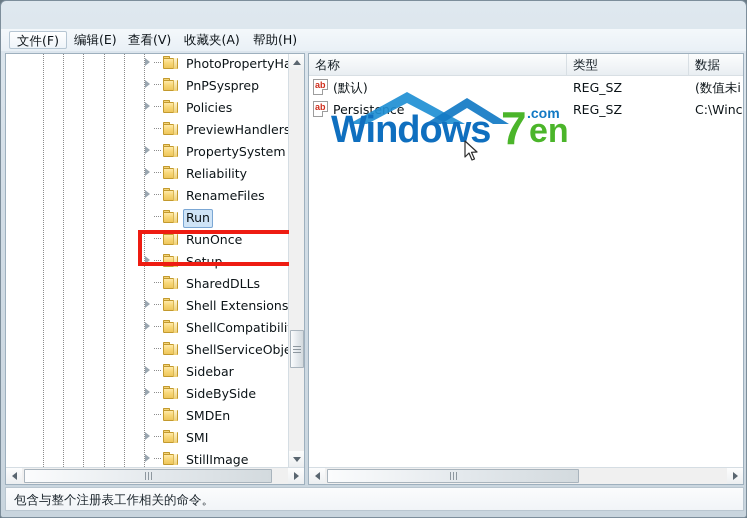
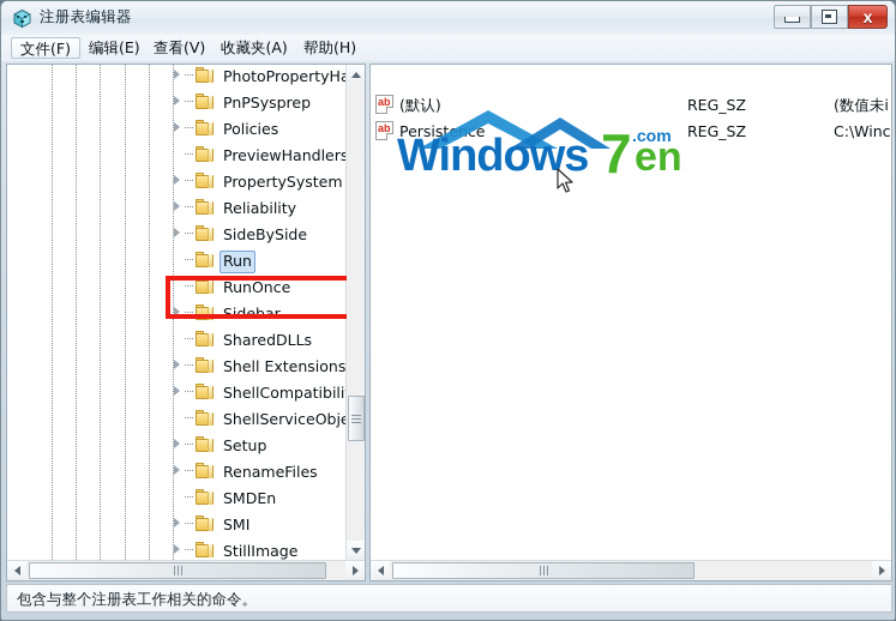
+ 注册表编辑器
+ x
  文件(F)
  编辑(E)
  查看(V)
  收藏夹(A)
  帮助(H)
  PhotoPropertyH
  PnPSysprep
  Policies
  PreviewHandler
  PropertySystem
  Reliability
- RenameFiles
+ SideBySide
  Run
  RunOnce
- Setup
+ Sidebar
  SharedDLLs
  Shell Extensions
  ShellCompatibili
  ShellServiceObj
- Sidebar
+ Setup
- SideBySide
+ RenameFiles
  SMDEn
  SMI
  StillImage
- 名称
- 类型
- 数据
  (默认)
  REG_SZ
  (数值未i
  Persiste
  REG_SZ
  C:\Winc
  Windows
  7
  en
  .com
  包含与整个注册表工作相关的命令。
